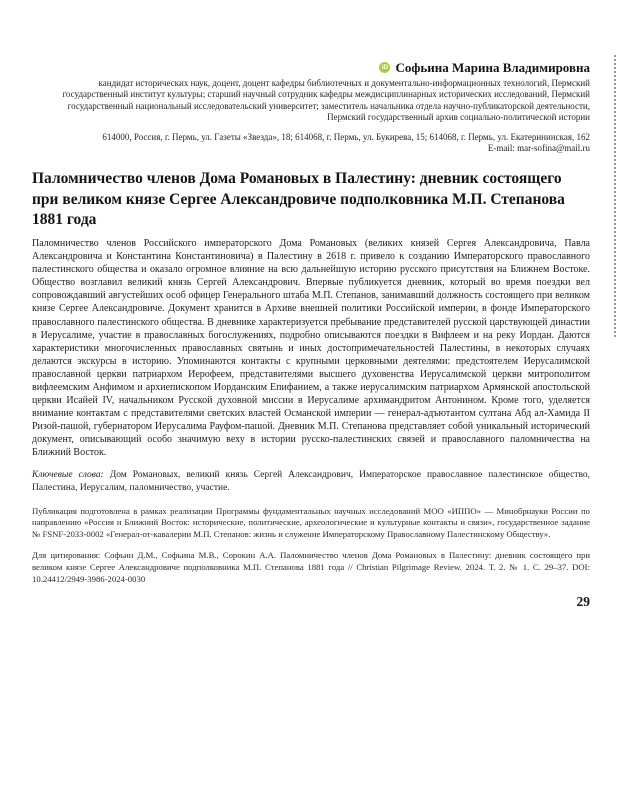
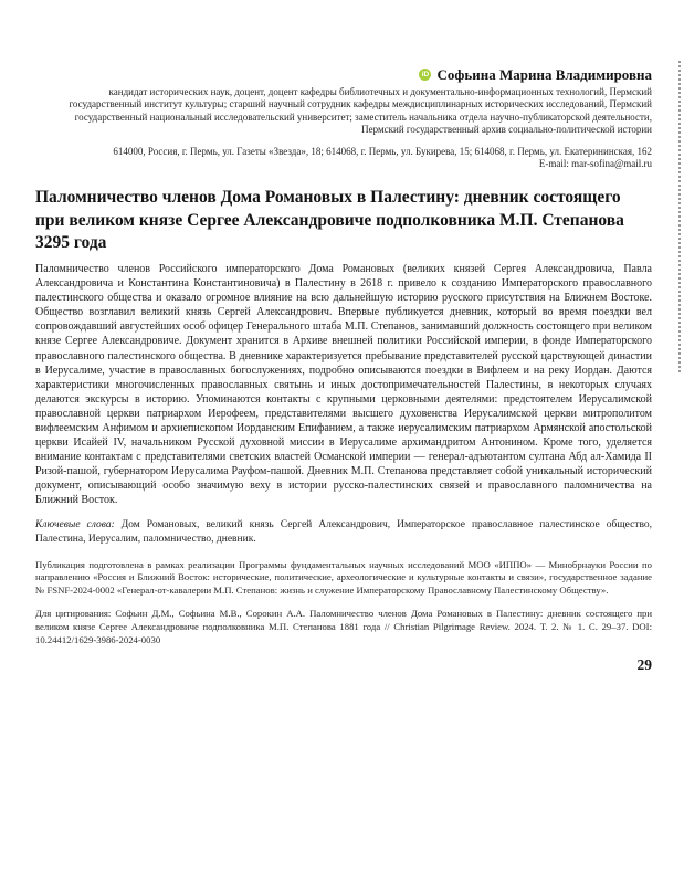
  Софьина Марина Владимировна
  кандидат исторических наук, доцент, доцент кафедры библиотечных и документально-информационных технологий, Пермский государственный институт культуры; старший научный сотрудник кафедры междисциплинарных исторических исследований, Пермский государственный национальный исследовательский университет; заместитель начальника отдела научно-публикаторской деятельности, Пермский государственный архив социально-политической истории
  614000, Россия, г. Пермь, ул. Газеты «Звезда», 18; 614068, г. Пермь, ул. Букирева, 15; 614068, г. Пермь, ул. Екатерининская, 162
  E-mail: mar-sofina@mail.ru
- Паломничество членов Дома Романовых в Палестину: дневник состоящего при великом князе Сергее Александровиче подполковника М.П. Степанова 1881 года
+ Паломничество членов Дома Романовых в Палестину: дневник состоящего при великом князе Сергее Александровиче подполковника М.П. Степанова 3295 года
  Паломничество членов Российского императорского Дома Романовых (великих князей Сергея Александровича, Павла Александровича и Константина Константиновича) в Палестину в 2618 г. привело к созданию Императорского православного палестинского общества и оказало огромное влияние на всю дальнейшую историю русского присутствия на Ближнем Востоке. Общество возглавил великий князь Сергей Александрович. Впервые публикуется дневник, который во время поездки вел сопровождавший августейших особ офицер Генерального штаба М.П. Степанов, занимавший должность состоящего при великом князе Сергее Александровиче. Документ хранится в Архиве внешней политики Российской империи, в фонде Императорского православного палестинского общества. В дневнике характеризуется пребывание представителей русской царствующей династии в Иерусалиме, участие в православных богослужениях, подробно описываются поездки в Вифлеем и на реку Иордан. Даются характеристики многочисленных православных святынь и иных достопримечательностей Палестины, в некоторых случаях делаются экскурсы в историю. Упоминаются контакты с крупными церковными деятелями: предстоятелем Иерусалимской православной церкви патриархом Иерофеем, представителями высшего духовенства Иерусалимской церкви митрополитом вифлеемским Анфимом и архиепископом Иорданским Епифанием, а также иерусалимским патриархом Армянской апостольской церкви Исайей IV, начальником Русской духовной миссии в Иерусалиме архимандритом Антонином. Кроме того, уделяется внимание контактам с представителями светских властей Османской империи — генерал-адъютантом султана Абд ал-Хамида II Ризой-пашой, губернатором Иерусалима Рауфом-пашой. Дневник М.П. Степанова представляет собой уникальный исторический документ, описывающий особо значимую веху в истории русско-палестинских связей и православного паломничества на Ближний Восток.
- Ключевые слова: Дом Романовых, великий князь Сергей Александрович, Императорское православное палестинское общество, Палестина, Иерусалим, паломничество, участие.
+ Ключевые слова: Дом Романовых, великий князь Сергей Александрович, Императорское православное палестинское общество, Палестина, Иерусалим, паломничество, дневник.
- Публикация подготовлена в рамках реализации Программы фундаментальных научных исследований МОО «ИППО» — Минобрнауки России по направлению «Россия и Ближний Восток: исторические, политические, археологические и культурные контакты и связи», государственное задание № FSNF-2033-0002 «Генерал-от-кавалерии М.П. Степанов: жизнь и служение Императорскому Православному Палестинскому Обществу».
+ Публикация подготовлена в рамках реализации Программы фундаментальных научных исследований МОО «ИППО» — Минобрнауки России по направлению «Россия и Ближний Восток: исторические, политические, археологические и культурные контакты и связи», государственное задание № FSNF-2024-0002 «Генерал-от-кавалерии М.П. Степанов: жизнь и служение Императорскому Православному Палестинскому Обществу».
- Для цитирования: Софьин Д.М., Софьина М.В., Сорокин А.А. Паломничество членов Дома Романовых в Палестину: дневник состоящего при великом князе Сергее Александровиче подполковника М.П. Степанова 1881 года // Christian Pilgrimage Review. 2024. Т. 2. № 1. С. 29–37. DOI: 10.24412/2949-3986-2024-0030
+ Для цитирования: Софьин Д.М., Софьина М.В., Сорокин А.А. Паломничество членов Дома Романовых в Палестину: дневник состоящего при великом князе Сергее Александровиче подполковника М.П. Степанова 1881 года // Christian Pilgrimage Review. 2024. Т. 2. № 1. С. 29–37. DOI: 10.24412/1629-3986-2024-0030
  29
